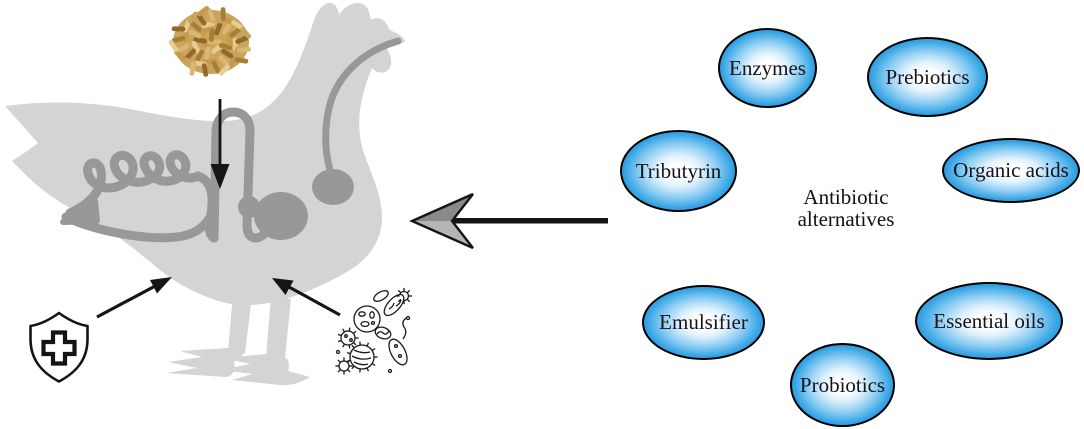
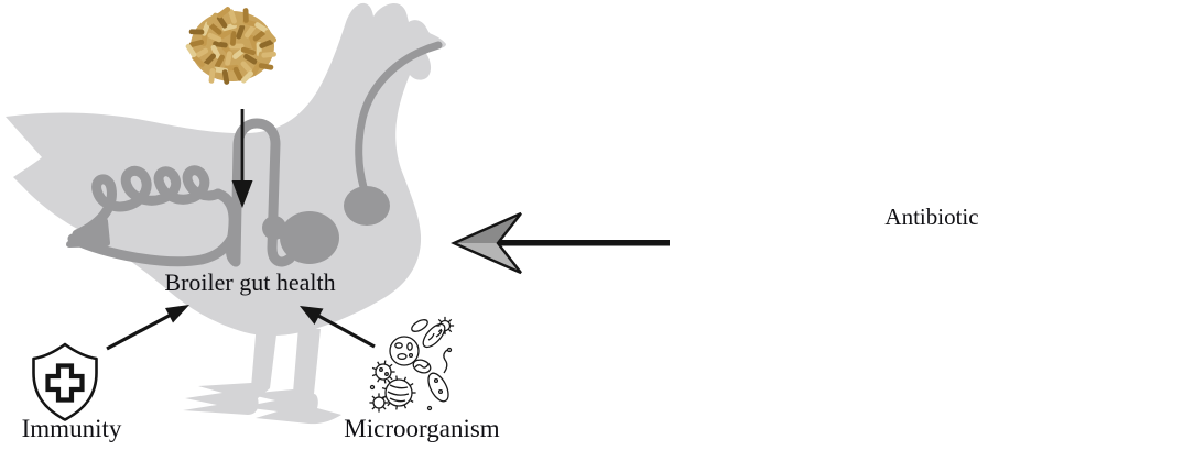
+ Broiler gut health
+ Immunity
+ Microorganism
  Antibiotic
- alternatives
- Enzymes
- Prebiotics
- Tributyrin
- Organic acids
- Emulsifier
- Probiotics
- Essential oils
